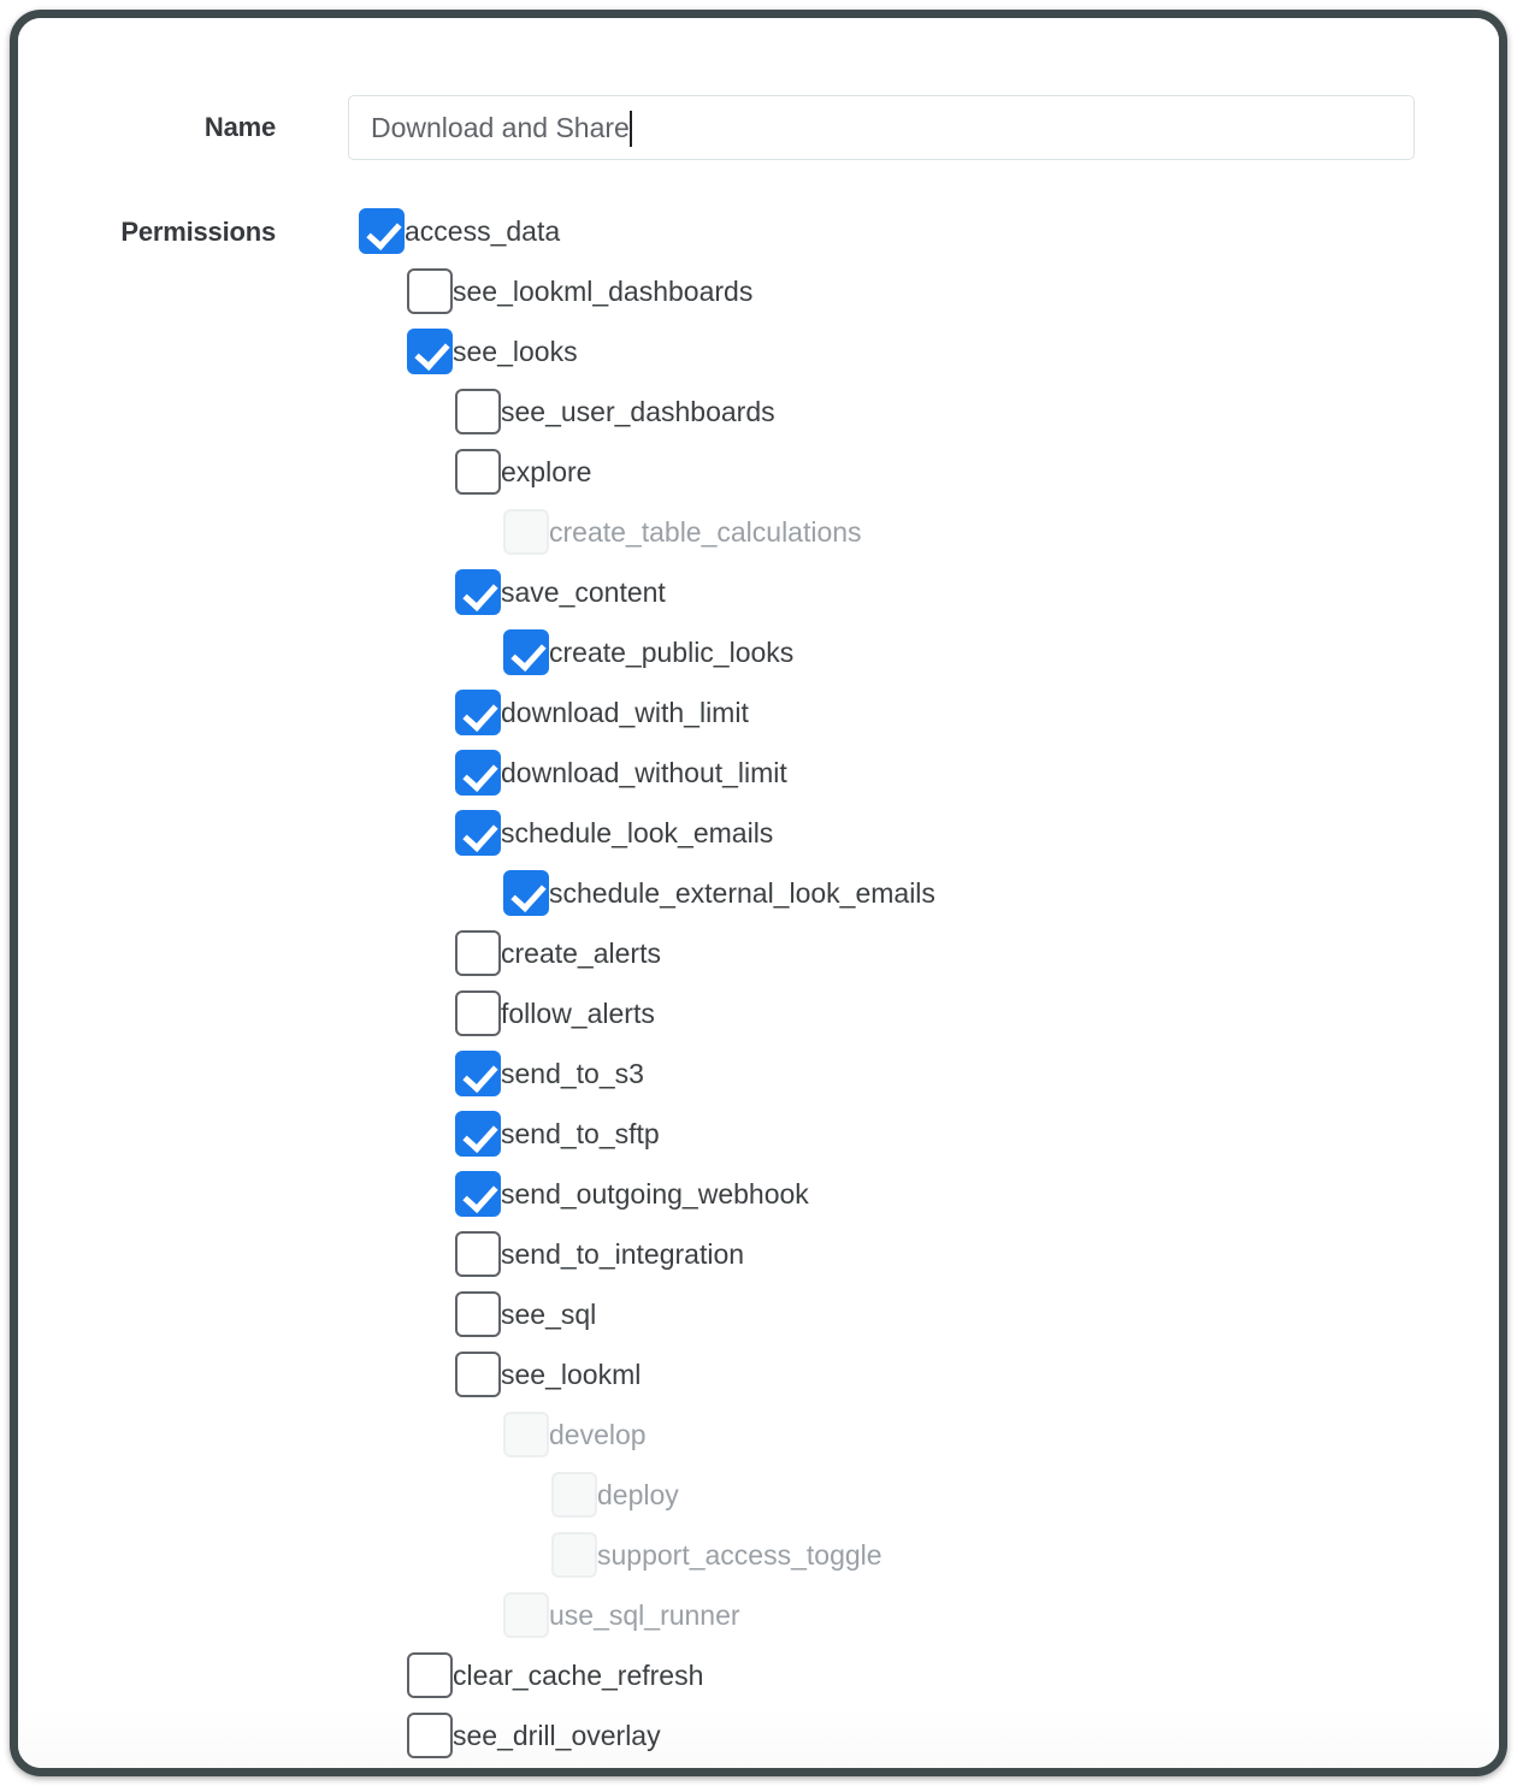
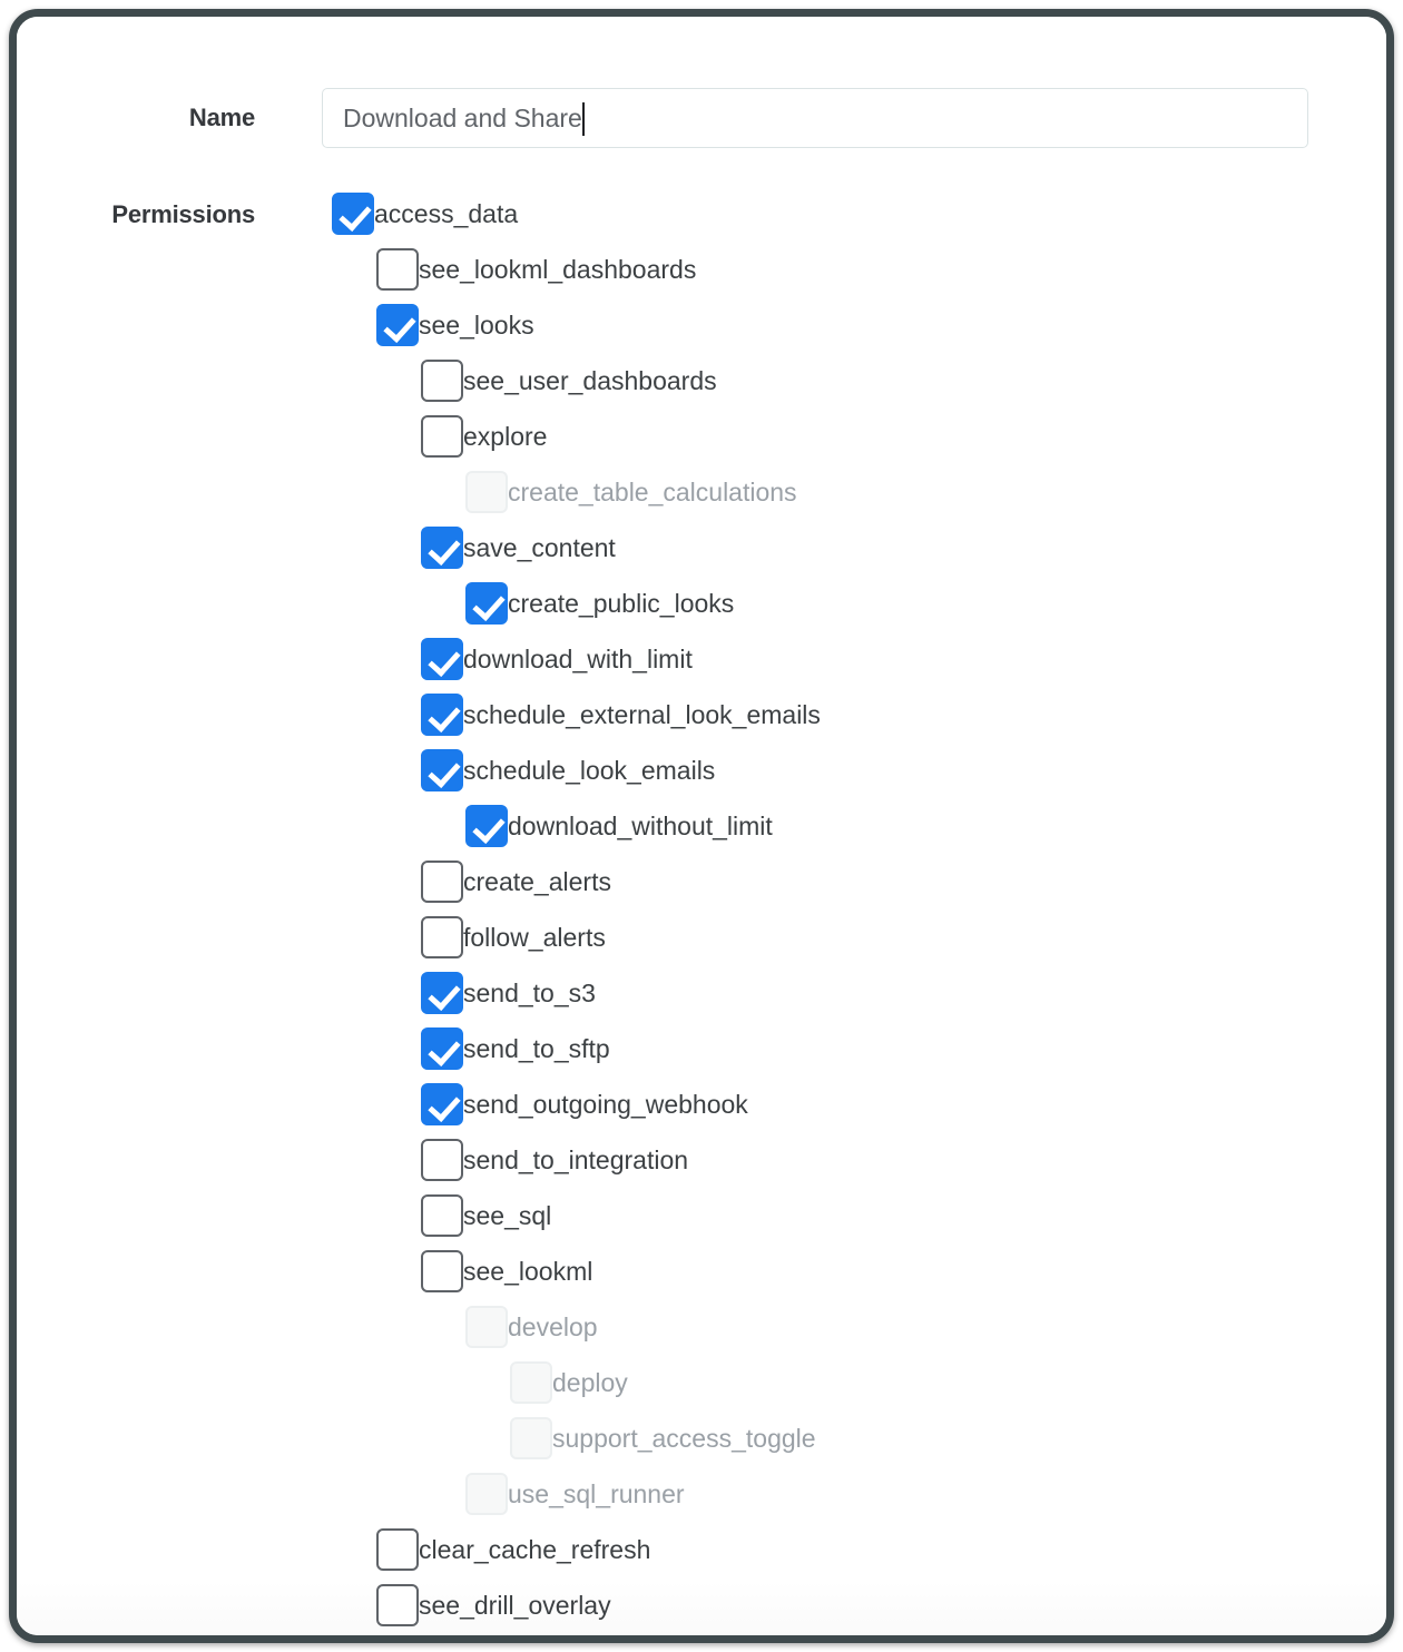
  Name
  Download and Share
  Permissions
  access_data
  see_lookml_dashboards
  see_looks
  see_user_dashboards
  explore
  create_table_calculations
  save_content
  create_public_looks
  download_with_limit
- download_without_limit
+ schedule_external_look_emails
  schedule_look_emails
- schedule_external_look_emails
+ download_without_limit
  create_alerts
  follow_alerts
  send_to_s3
  send_to_sftp
  send_outgoing_webhook
  send_to_integration
  see_sql
  see_lookml
  develop
  deploy
  support_access_toggle
  use_sql_runner
  clear_cache_refresh
  see_drill_overlay
